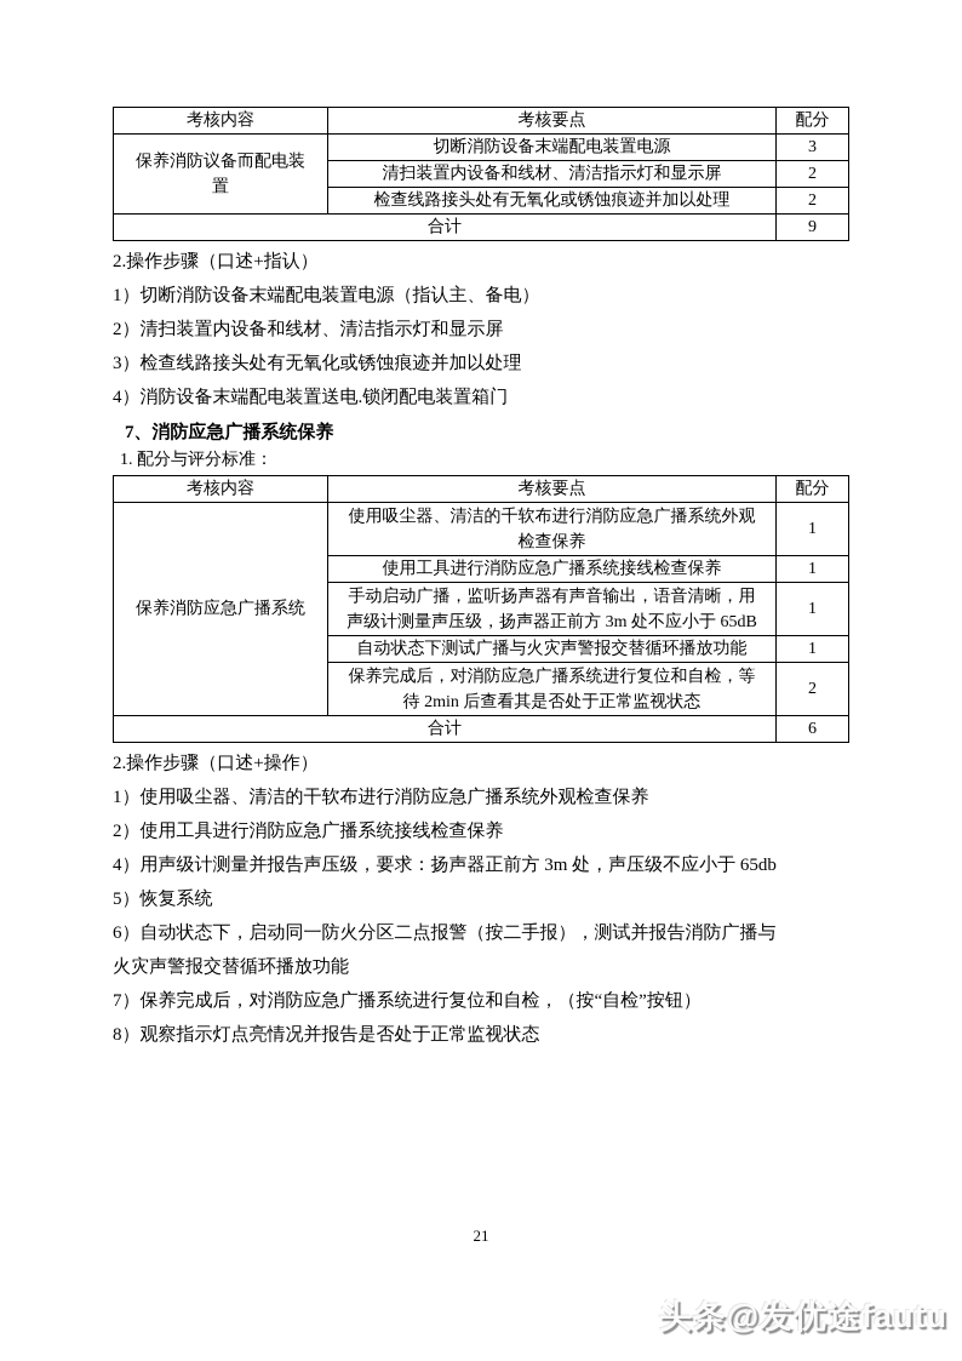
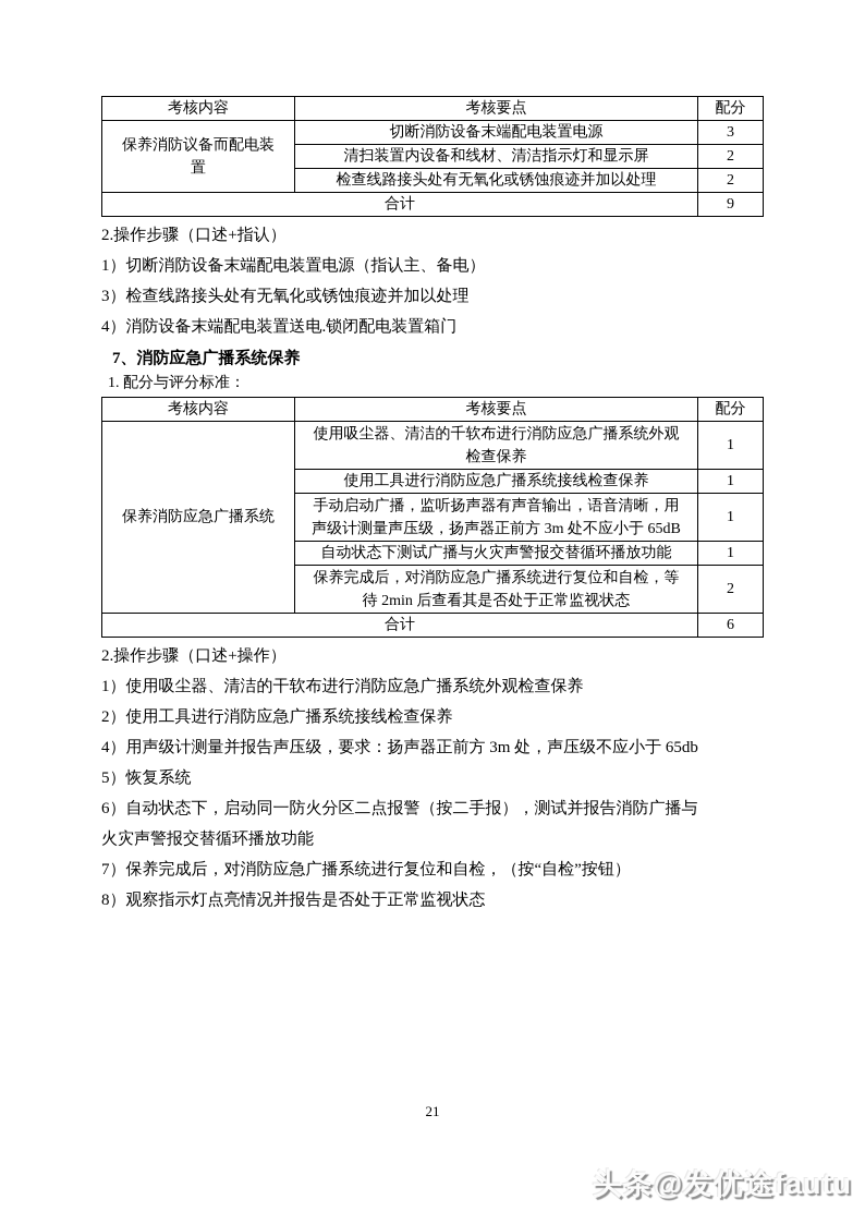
  考核内容	考核要点	配分
  保养消防议备而配电装 置	切断消防设备末端配电装置电源	3
  清扫装置内设备和线材、清洁指示灯和显示屏	2
  检查线路接头处有无氧化或锈蚀痕迹并加以处理	2
  合计	9
  2.操作步骤（口述+指认）
  1）切断消防设备末端配电装置电源（指认主、备电）
- 2）清扫装置内设备和线材、清洁指示灯和显示屏
  3）检查线路接头处有无氧化或锈蚀痕迹并加以处理
  4）消防设备末端配电装置送电.锁闭配电装置箱门
  7、消防应急广播系统保养
  1. 配分与评分标准：
  考核内容	考核要点	配分
  保养消防应急广播系统	使用吸尘器、清洁的千软布进行消防应急广播系统外观 检查保养	1
  使用工具进行消防应急广播系统接线检查保养	1
  手动启动广播，监听扬声器有声音输出，语音清晰，用 声级计测量声压级，扬声器正前方 3m 处不应小于 65dB	1
  自动状态下测试广播与火灾声警报交替循环播放功能	1
  保养完成后，对消防应急广播系统进行复位和自检，等 待 2min 后查看其是否处于正常监视状态	2
  合计	6
  2.操作步骤（口述+操作）
  1）使用吸尘器、清洁的干软布进行消防应急广播系统外观检查保养
  2）使用工具进行消防应急广播系统接线检查保养
  4）用声级计测量并报告声压级，要求：扬声器正前方 3m 处，声压级不应小于 65db
  5）恢复系统
  6）自动状态下，启动同一防火分区二点报警（按二手报），测试并报告消防广播与
  火灾声警报交替循环播放功能
  7）保养完成后，对消防应急广播系统进行复位和自检，（按“自检”按钮）
  8）观察指示灯点亮情况并报告是否处于正常监视状态
  21
  头条@发优途fautu
